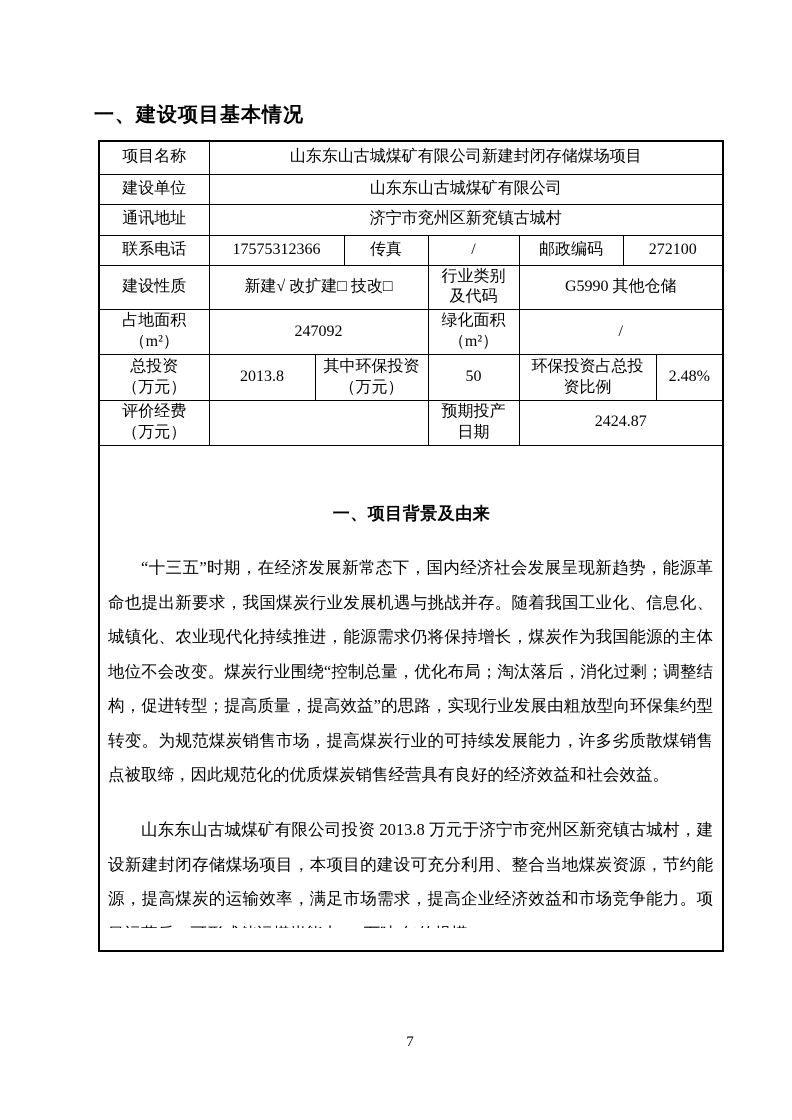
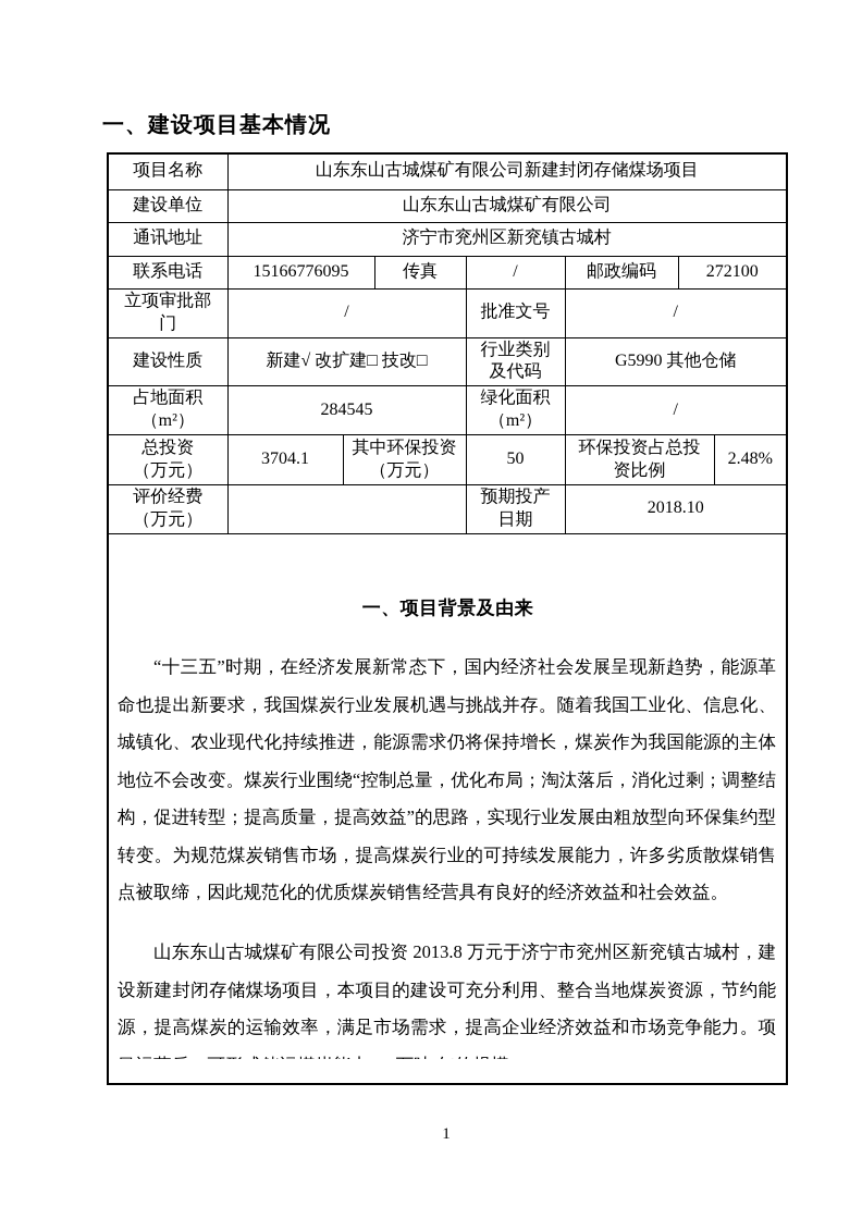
  一、建设项目基本情况
  项目名称	山东东山古城煤矿有限公司新建封闭存储煤场项目
  建设单位	山东东山古城煤矿有限公司
  通讯地址	济宁市兖州区新兖镇古城村
- 联系电话	17575312366	传真	/	邮政编码	272100
+ 联系电话	15166776095	传真	/	邮政编码	272100
+ 立项审批部 门	/	批准文号	/
  建设性质	新建√ 改扩建□ 技改□	行业类别 及代码	G5990 其他仓储
- 占地面积 （m²）	247092	绿化面积 （m²）	/
+ 占地面积 （m²）	284545	绿化面积 （m²）	/
- 总投资 （万元）	2013.8	其中环保投资 （万元）	50	环保投资占总投 资比例	2.48%
+ 总投资 （万元）	3704.1	其中环保投资 （万元）	50	环保投资占总投 资比例	2.48%
- 评价经费 （万元）		预期投产 日期	2424.87
+ 评价经费 （万元）		预期投产 日期	2018.10
  一、项目背景及由来 “十三五”时期，在经济发展新常态下，国内经济社会发展呈现新趋势，能源革命也提出新要求，我国煤炭行业发展机遇与挑战并存。随着我国工业化、信息化、城镇化、农业现代化持续推进，能源需求仍将保持增长，煤炭作为我国能源的主体地位不会改变。煤炭行业围绕“控制总量，优化布局；淘汰落后，消化过剩；调整结构，促进转型；提高质量，提高效益”的思路，实现行业发展由粗放型向环保集约型转变。为规范煤炭销售市场，提高煤炭行业的可持续发展能力，许多劣质散煤销售点被取缔，因此规范化的优质煤炭销售经营具有良好的经济效益和社会效益。 山东东山古城煤矿有限公司投资 2013.8 万元于济宁市兖州区新兖镇古城村，建设新建封闭存储煤场项目，本项目的建设可充分利用、整合当地煤炭资源，节约能源，提高煤炭的运输效率，满足市场需求，提高企业经济效益和市场竞争能力。项
- 7
+ 1
